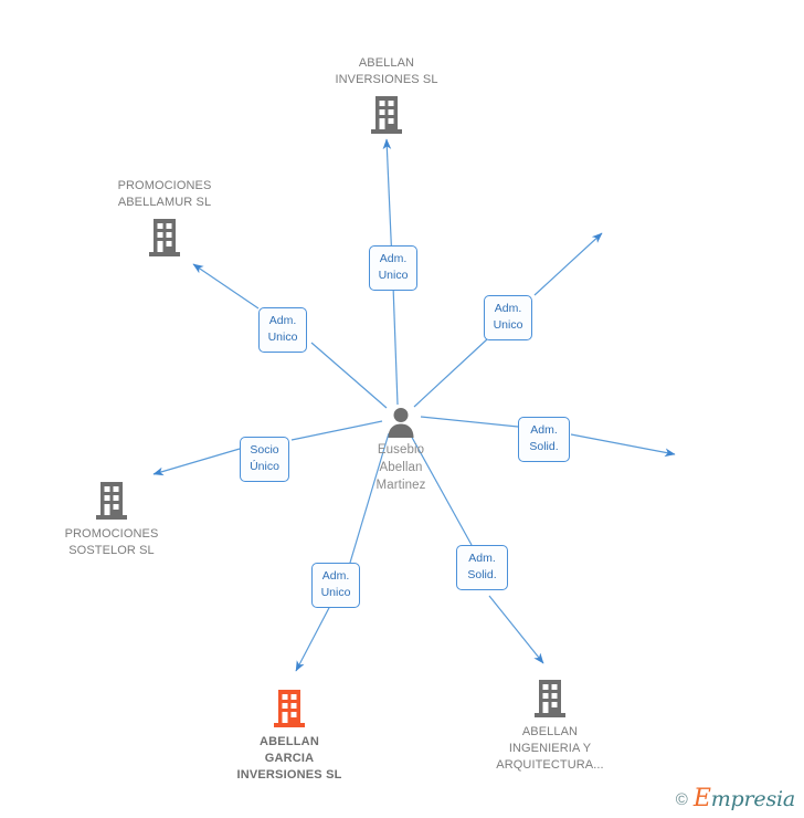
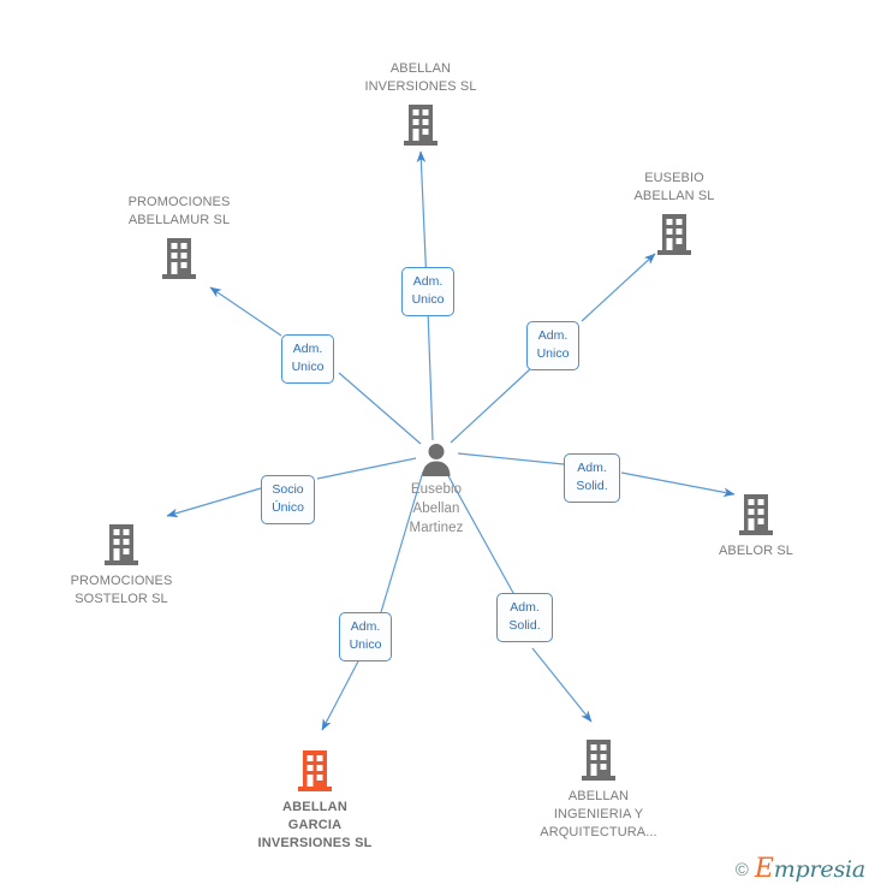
  Adm.
  Unico
  Adm.
  Unico
  Adm.
  Unico
  Adm.
  Solid.
  Socio
  Único
  Adm.
  Unico
  Adm.
  Solid.
  ABELLAN
  INVERSIONES SL
  PROMOCIONES
  ABELLAMUR SL
+ EUSEBIO
+ ABELLAN SL
+ ABELOR SL
  PROMOCIONES
  SOSTELOR SL
  ABELLAN
  GARCIA
  INVERSIONES SL
  ABELLAN
  INGENIERIA Y
  ARQUITECTURA...
  Eusebio
  Abellan
  Martinez
  ©
  Empresia
